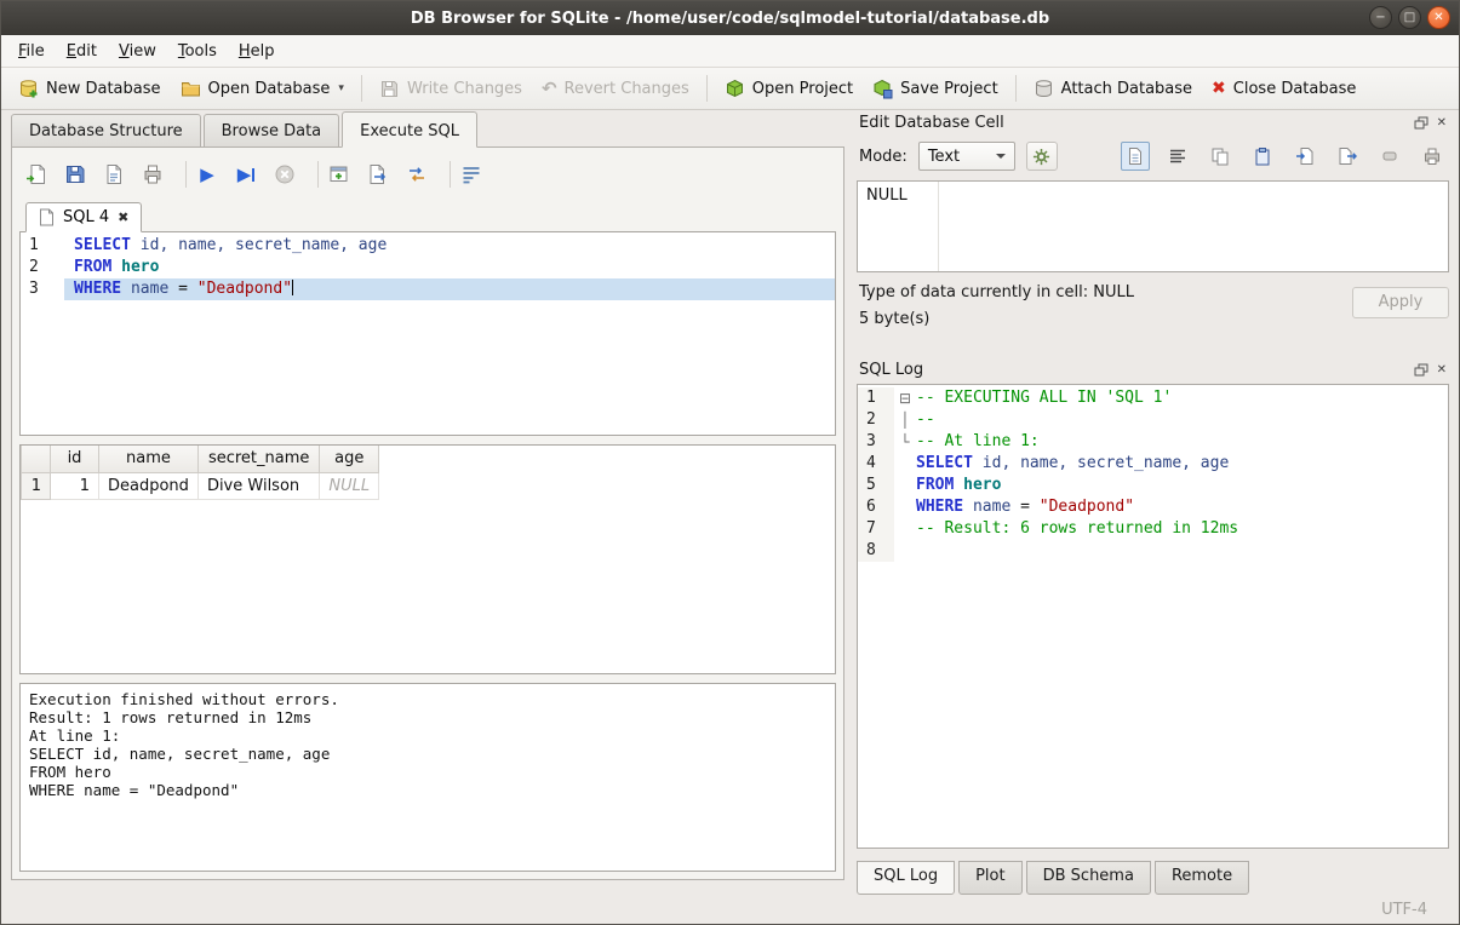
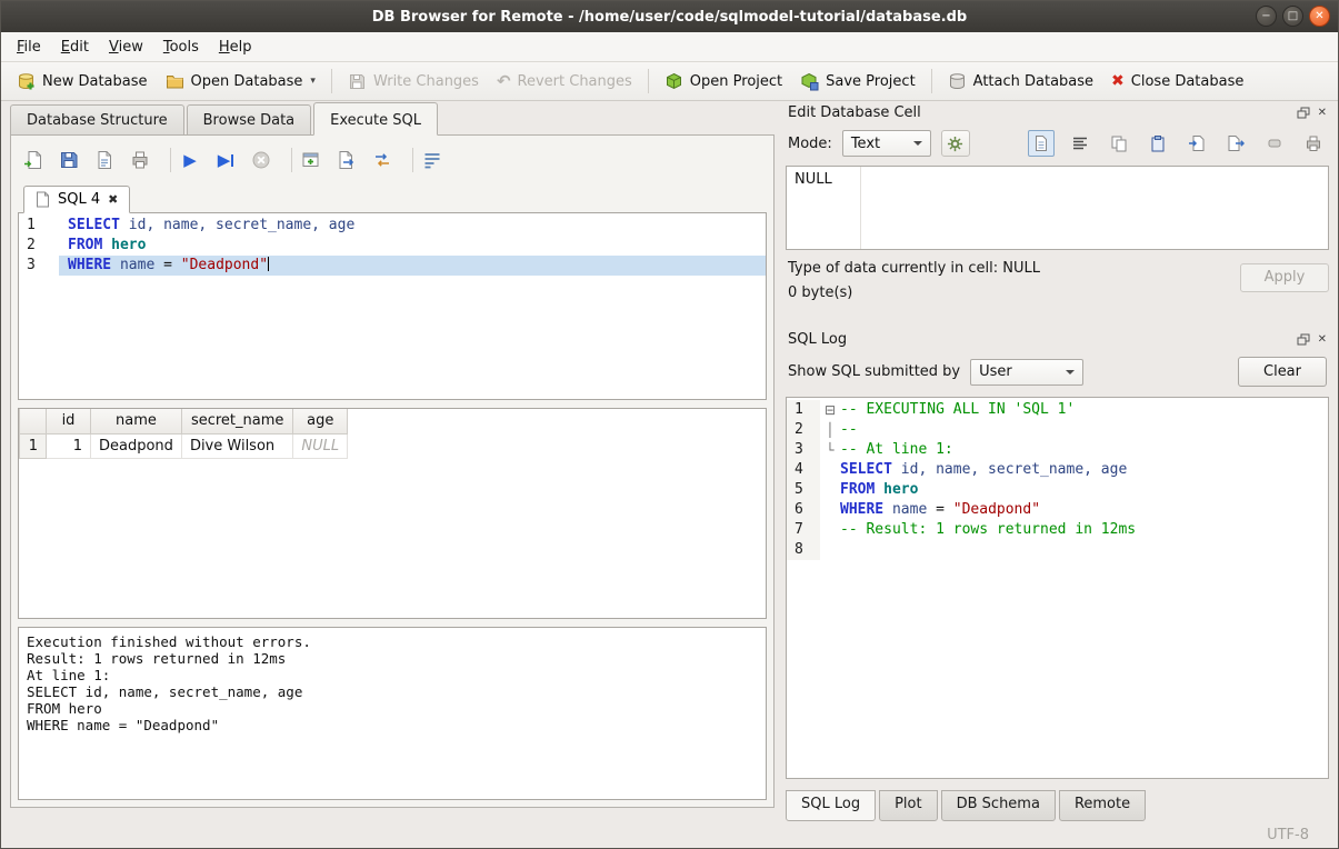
- DB Browser for SQLite - /home/user/code/sqlmodel-tutorial/database.db
+ DB Browser for Remote - /home/user/code/sqlmodel-tutorial/database.db
  −
  □
  ✕
  File
  Edit
  View
  Tools
  Help
  New Database
  Open Database
  ▾
  Write Changes
  ↶
  Revert Changes
  Open Project
  Save Project
  Attach Database
  ✖
  Close Database
  Database Structure
  Browse Data
  Execute SQL
  ▶
  ▶
  SQL 4
  ✖
  1
  SELECT id, name, secret_name, age
  2
  FROM hero
  3
  WHERE name = "Deadpond"
  	id	name	secret_name	age
  1	1	Deadpond	Dive Wilson	NULL
  Execution finished without errors.
  Result: 1 rows returned in 12ms
  At line 1:
  SELECT id, name, secret_name, age
  FROM hero
  WHERE name = "Deadpond"
  Edit Database Cell
  ✕
  Mode:
  Text
  NULL
  Type of data currently in cell: NULL
- 5 byte(s)
+ 0 byte(s)
  Apply
  SQL Log
  ✕
+ Show SQL submitted by
+ User
+ Clear
  1
  ⊟
  -- EXECUTING ALL IN 'SQL 1'
  2
  │
  --
  3
  └
  -- At line 1:
  4
  SELECT id, name, secret_name, age
  5
  FROM hero
  6
  WHERE name = "Deadpond"
  7
- -- Result: 6 rows returned in 12ms
+ -- Result: 1 rows returned in 12ms
  8
  SQL Log
  Plot
  DB Schema
  Remote
- UTF-4
+ UTF-8
